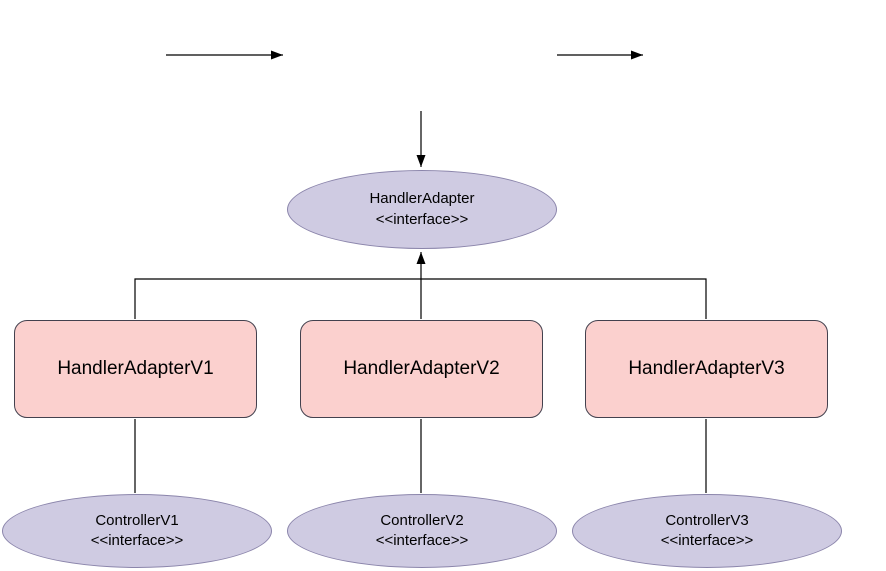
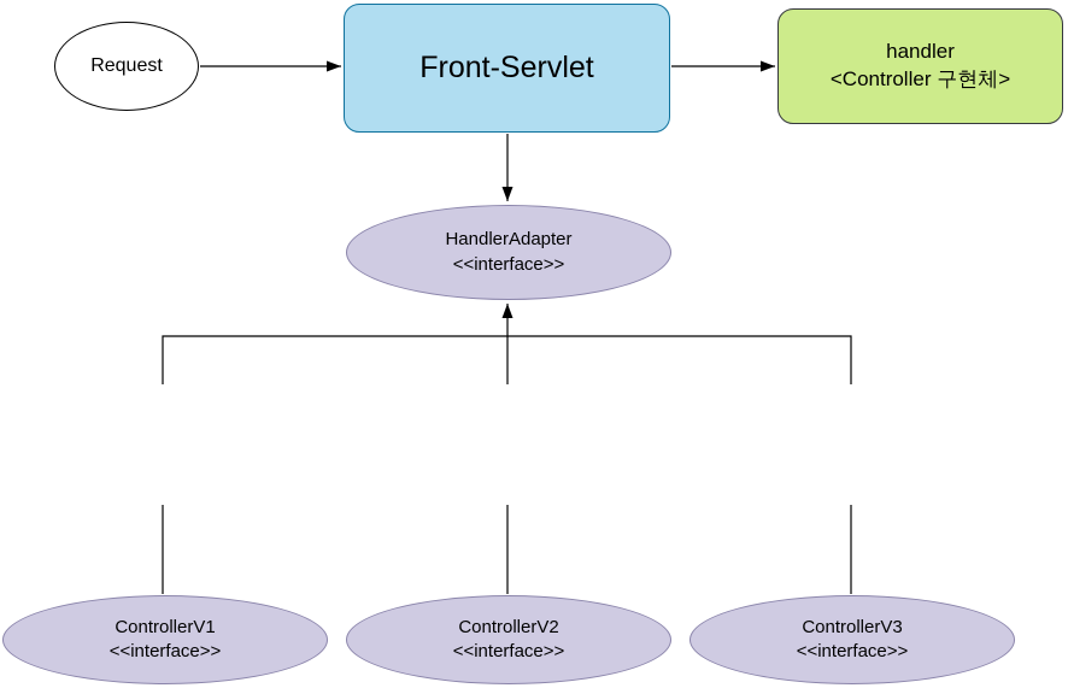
+ Request
+ Front-Servlet
+ handler
+ <Controller 구현체>
  HandlerAdapter
  <<interface>>
- HandlerAdapterV1
- HandlerAdapterV2
- HandlerAdapterV3
  ControllerV1
  <<interface>>
  ControllerV2
  <<interface>>
  ControllerV3
  <<interface>>
